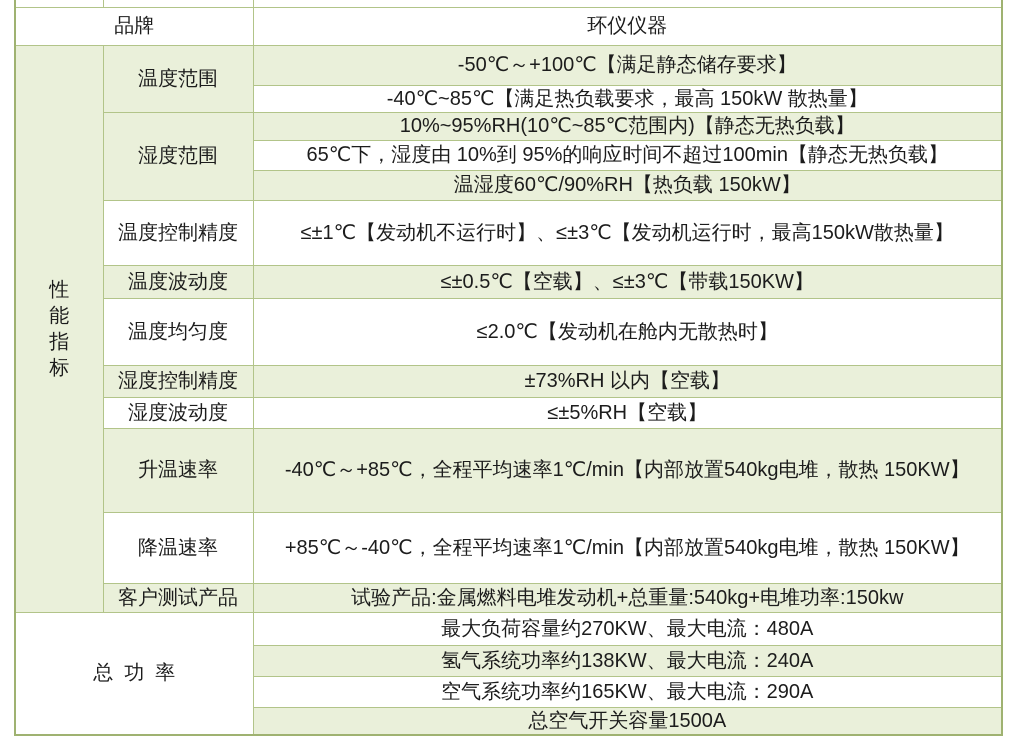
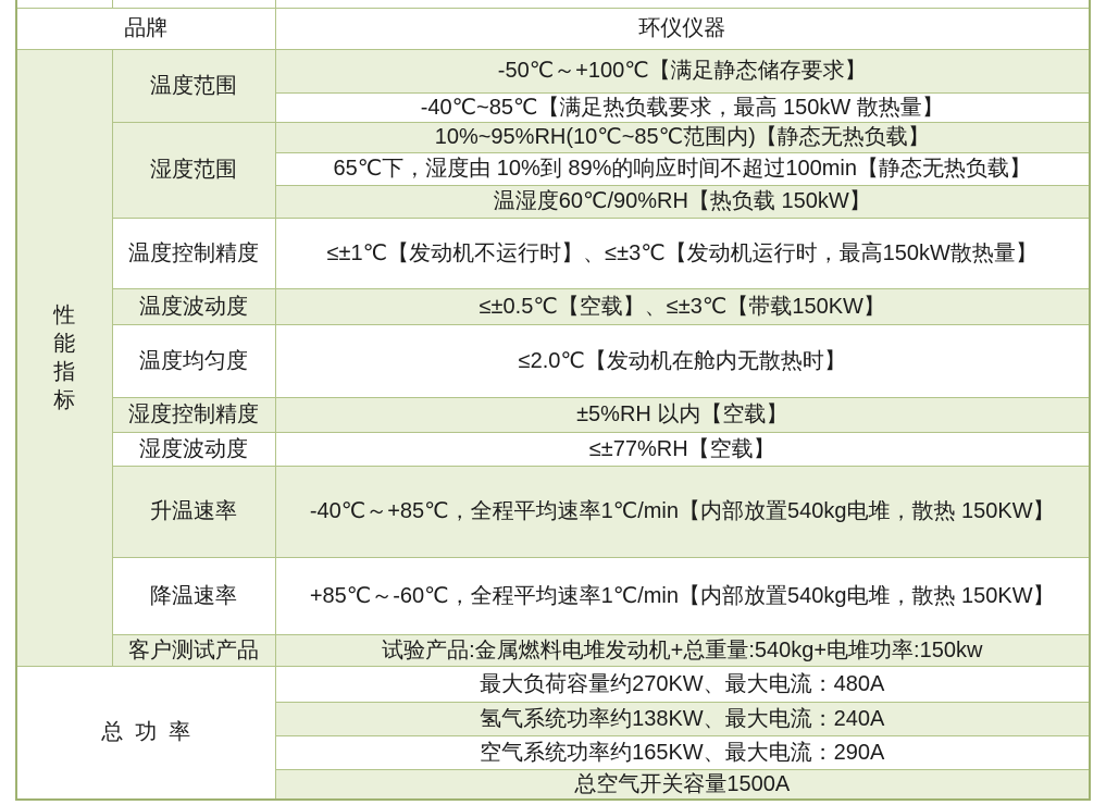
  品牌	环仪仪器
  性能指标	温度范围	-50℃～+100℃【满足静态储存要求】
  -40℃~85℃【满足热负载要求，最高 150kW 散热量】
  湿度范围	10%~95%RH(10℃~85℃范围内)【静态无热负载】
- 65℃下，湿度由 10%到 95%的响应时间不超过100min【静态无热负载】
+ 65℃下，湿度由 10%到 89%的响应时间不超过100min【静态无热负载】
  温湿度60℃/90%RH【热负载 150kW】
  温度控制精度	≤±1℃【发动机不运行时】、≤±3℃【发动机运行时，最高150kW散热量】
  温度波动度	≤±0.5℃【空载】、≤±3℃【带载150KW】
  温度均匀度	≤2.0℃【发动机在舱内无散热时】
- 湿度控制精度	±73%RH 以内【空载】
+ 湿度控制精度	±5%RH 以内【空载】
- 湿度波动度	≤±5%RH【空载】
+ 湿度波动度	≤±77%RH【空载】
  升温速率	-40℃～+85℃，全程平均速率1℃/min【内部放置540kg电堆，散热 150KW】
- 降温速率	+85℃～-40℃，全程平均速率1℃/min【内部放置540kg电堆，散热 150KW】
+ 降温速率	+85℃～-60℃，全程平均速率1℃/min【内部放置540kg电堆，散热 150KW】
  客户测试产品	试验产品:金属燃料电堆发动机+总重量:540kg+电堆功率:150kw
  总功率	最大负荷容量约270KW、最大电流：480A
  氢气系统功率约138KW、最大电流：240A
  空气系统功率约165KW、最大电流：290A
  总空气开关容量1500A
